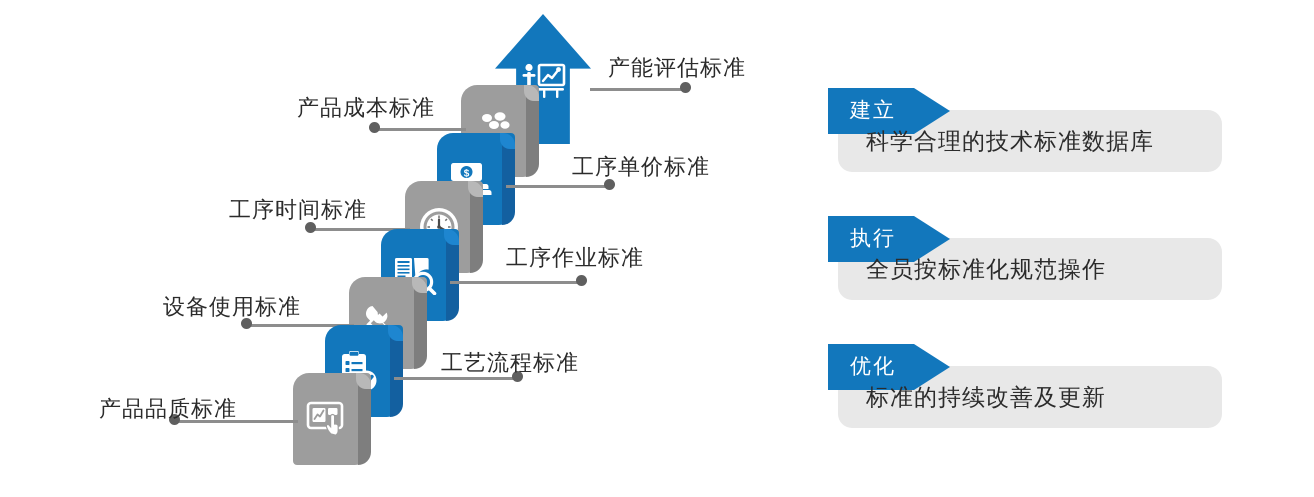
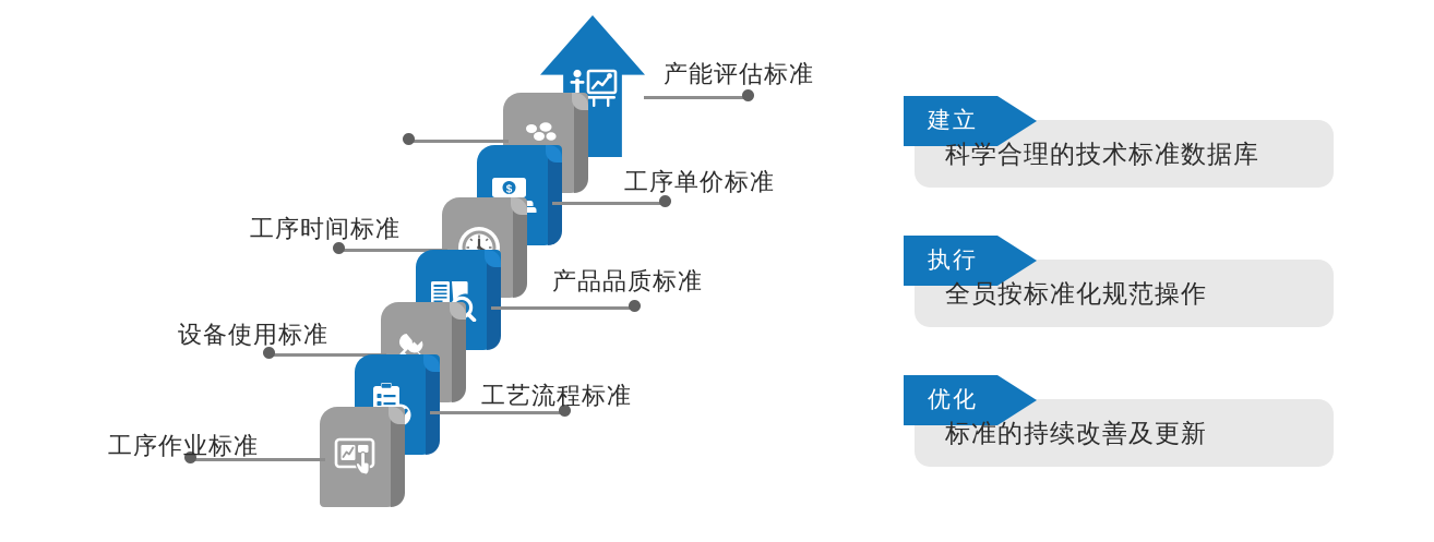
  产能评估标准
- 产品成本标准
  $
  工序单价标准
  工序时间标准
- 工序作业标准
+ 产品品质标准
  设备使用标准
  工艺流程标准
- 产品品质标准
+ 工序作业标准
  建立
  科学合理的技术标准数据库
  执行
  全员按标准化规范操作
  优化
  标准的持续改善及更新
